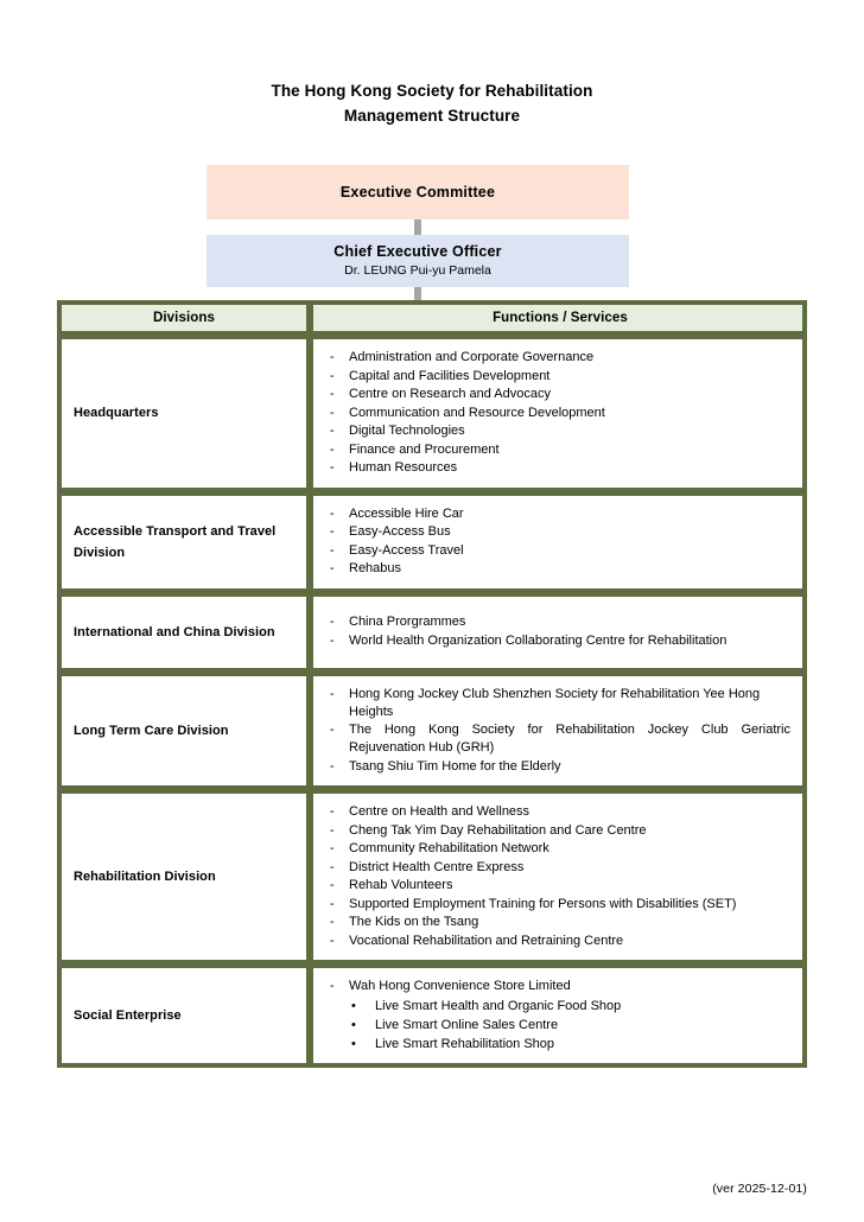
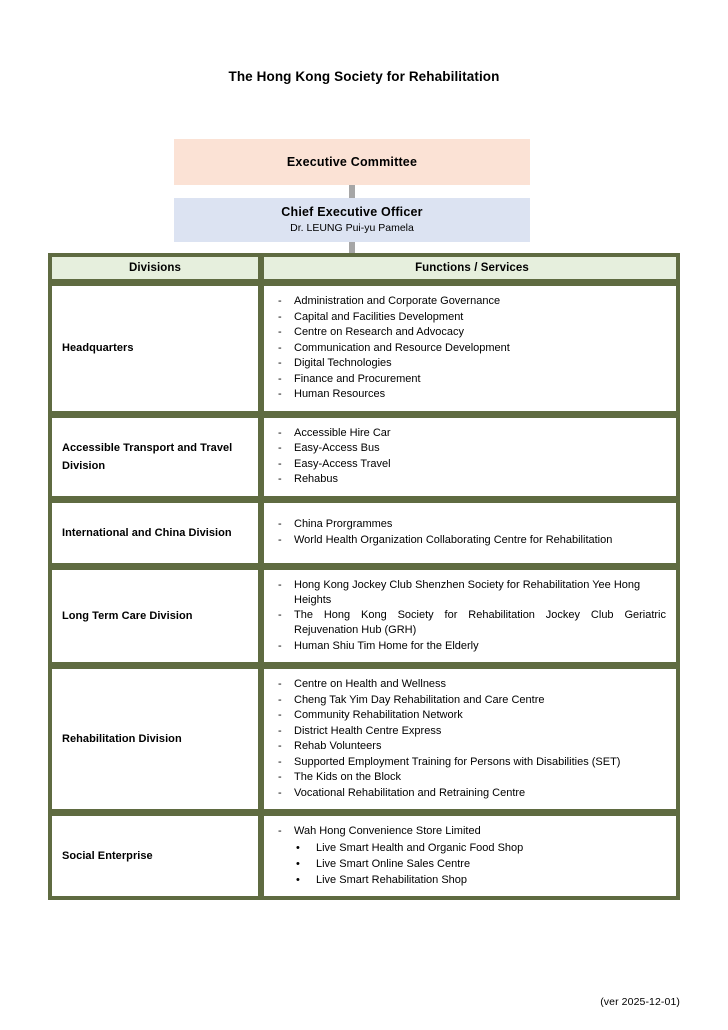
  The Hong Kong Society for Rehabilitation
- Management Structure
  Executive Committee
  Chief Executive Officer
  Dr. LEUNG Pui-yu Pamela
  Divisions
  Functions / Services
  Headquarters
  -
  Administration and Corporate Governance
  -
  Capital and Facilities Development
  -
  Centre on Research and Advocacy
  -
  Communication and Resource Development
  -
  Digital Technologies
  -
  Finance and Procurement
  -
  Human Resources
  Accessible Transport and Travel Division
  -
  Accessible Hire Car
  -
  Easy-Access Bus
  -
  Easy-Access Travel
  -
  Rehabus
  International and China Division
  -
  China Prorgrammes
  -
  World Health Organization Collaborating Centre for Rehabilitation
  Long Term Care Division
  -
  Hong Kong Jockey Club Shenzhen Society for Rehabilitation Yee Hong Heights
  -
  The Hong Kong Society for Rehabilitation Jockey Club Geriatric Rejuvenation Hub (GRH)
  -
- Tsang Shiu Tim Home for the Elderly
+ Human Shiu Tim Home for the Elderly
  Rehabilitation Division
  -
  Centre on Health and Wellness
  -
  Cheng Tak Yim Day Rehabilitation and Care Centre
  -
  Community Rehabilitation Network
  -
  District Health Centre Express
  -
  Rehab Volunteers
  -
  Supported Employment Training for Persons with Disabilities (SET)
  -
- The Kids on the Tsang
+ The Kids on the Block
  -
  Vocational Rehabilitation and Retraining Centre
  Social Enterprise
  -
  Wah Hong Convenience Store Limited
  •
  Live Smart Health and Organic Food Shop
  •
  Live Smart Online Sales Centre
  •
  Live Smart Rehabilitation Shop
  (ver 2025-12-01)
